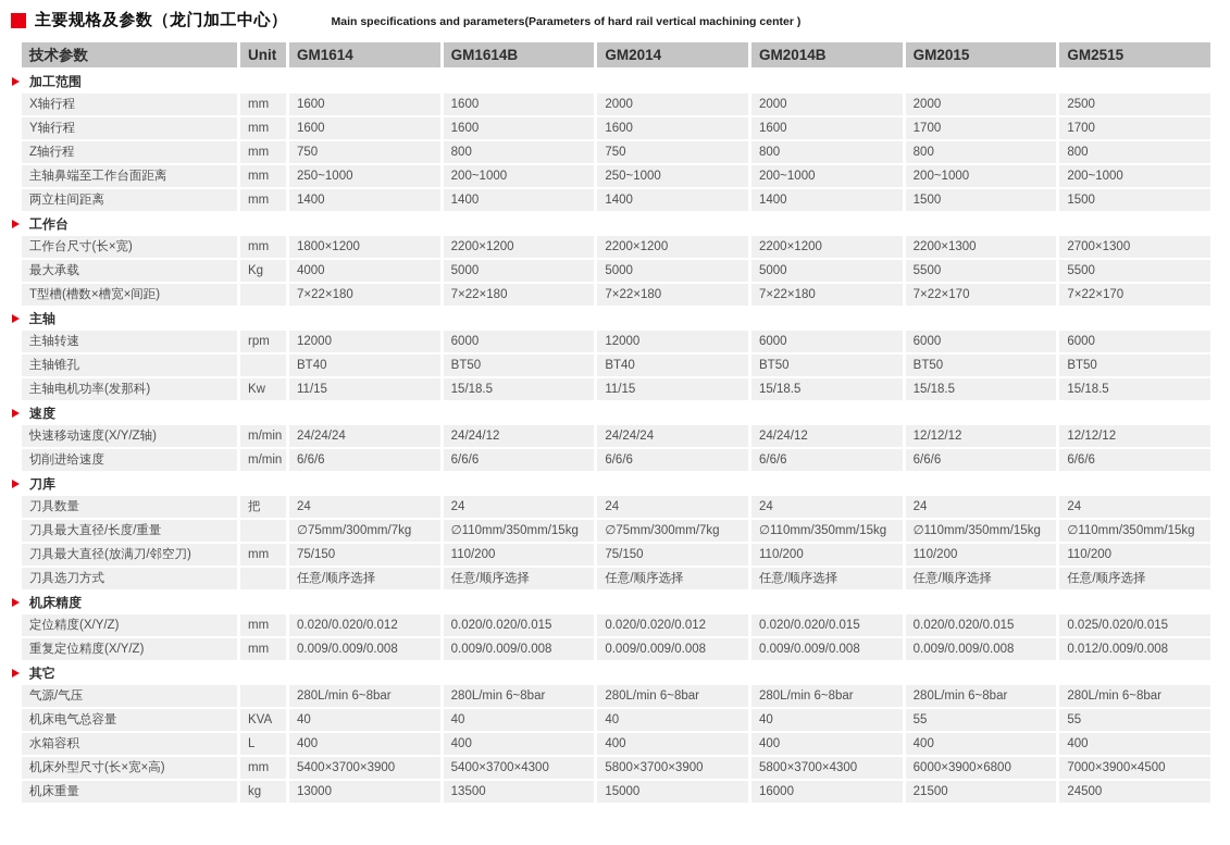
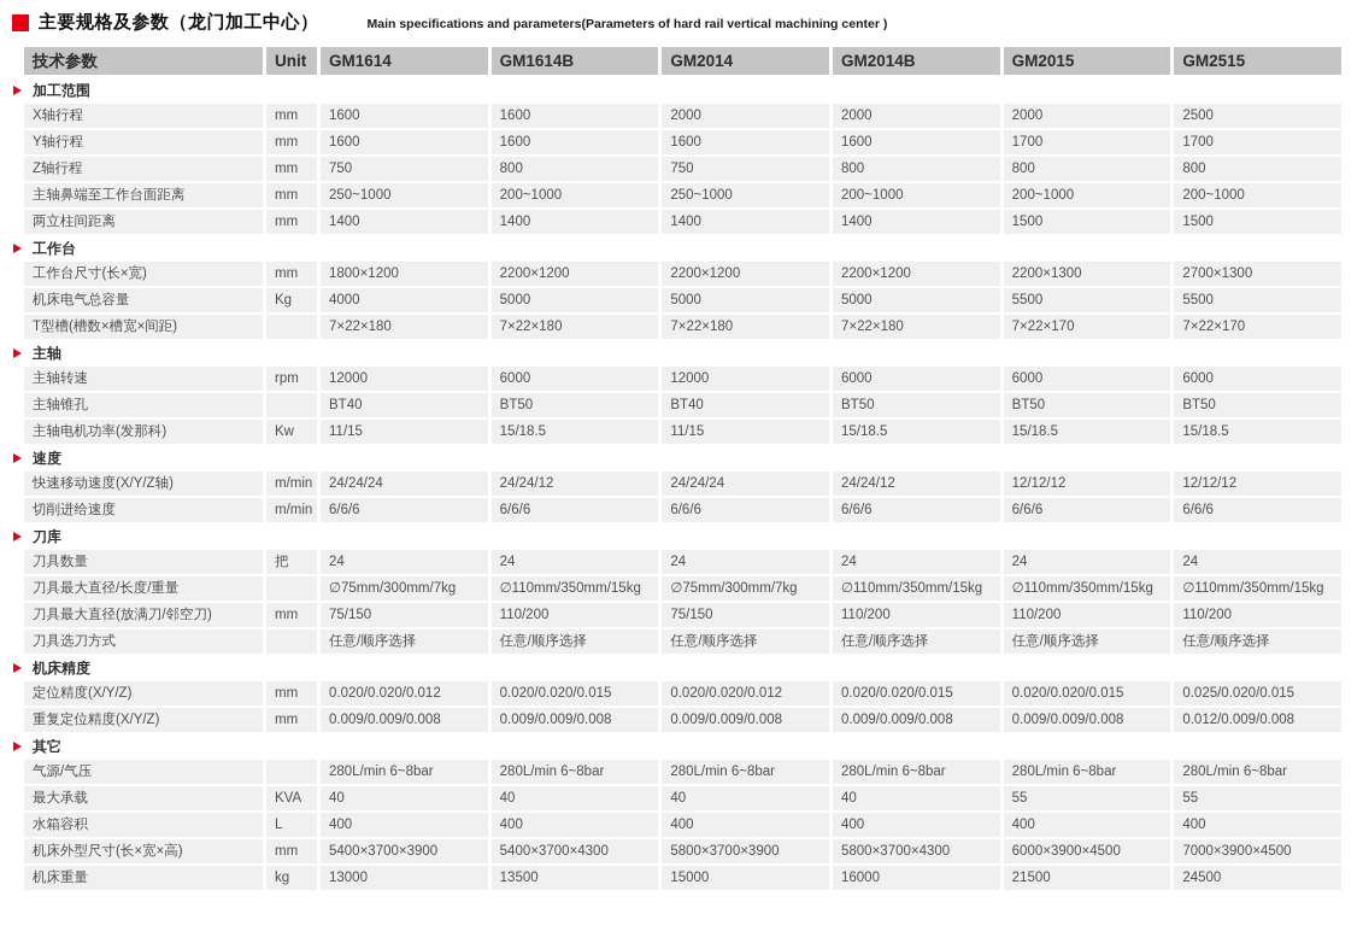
  主要规格及参数（龙门加工中心）
  Main specifications and parameters(Parameters of hard rail vertical machining center )
  技术参数
  Unit
  GM1614
  GM1614B
  GM2014
  GM2014B
  GM2015
  GM2515
  加工范围
  X轴行程
  mm
  1600
  1600
  2000
  2000
  2000
  2500
  Y轴行程
  mm
  1600
  1600
  1600
  1600
  1700
  1700
  Z轴行程
  mm
  750
  800
  750
  800
  800
  800
  主轴鼻端至工作台面距离
  mm
  250~1000
  200~1000
  250~1000
  200~1000
  200~1000
  200~1000
  两立柱间距离
  mm
  1400
  1400
  1400
  1400
  1500
  1500
  工作台
  工作台尺寸(长×宽)
  mm
  1800×1200
  2200×1200
  2200×1200
  2200×1200
  2200×1300
  2700×1300
- 最大承载
+ 机床电气总容量
  Kg
  4000
  5000
  5000
  5000
  5500
  5500
  T型槽(槽数×槽宽×间距)
  7×22×180
  7×22×180
  7×22×180
  7×22×180
  7×22×170
  7×22×170
  主轴
  主轴转速
  rpm
  12000
  6000
  12000
  6000
  6000
  6000
  主轴锥孔
  BT40
  BT50
  BT40
  BT50
  BT50
  BT50
  主轴电机功率(发那科)
  Kw
  11/15
  15/18.5
  11/15
  15/18.5
  15/18.5
  15/18.5
  速度
  快速移动速度(X/Y/Z轴)
  m/min
  24/24/24
  24/24/12
  24/24/24
  24/24/12
  12/12/12
  12/12/12
  切削进给速度
  m/min
  6/6/6
  6/6/6
  6/6/6
  6/6/6
  6/6/6
  6/6/6
  刀库
  刀具数量
  把
  24
  24
  24
  24
  24
  24
  刀具最大直径/长度/重量
  ∅75mm/300mm/7kg
  ∅110mm/350mm/15kg
  ∅75mm/300mm/7kg
  ∅110mm/350mm/15kg
  ∅110mm/350mm/15kg
  ∅110mm/350mm/15kg
  刀具最大直径(放满刀/邻空刀)
  mm
  75/150
  110/200
  75/150
  110/200
  110/200
  110/200
  刀具选刀方式
  任意/顺序选择
  任意/顺序选择
  任意/顺序选择
  任意/顺序选择
  任意/顺序选择
  任意/顺序选择
  机床精度
  定位精度(X/Y/Z)
  mm
  0.020/0.020/0.012
  0.020/0.020/0.015
  0.020/0.020/0.012
  0.020/0.020/0.015
  0.020/0.020/0.015
  0.025/0.020/0.015
  重复定位精度(X/Y/Z)
  mm
  0.009/0.009/0.008
  0.009/0.009/0.008
  0.009/0.009/0.008
  0.009/0.009/0.008
  0.009/0.009/0.008
  0.012/0.009/0.008
  其它
  气源/气压
  280L/min 6~8bar
  280L/min 6~8bar
  280L/min 6~8bar
  280L/min 6~8bar
  280L/min 6~8bar
  280L/min 6~8bar
- 机床电气总容量
+ 最大承载
  KVA
  40
  40
  40
  40
  55
  55
  水箱容积
  L
  400
  400
  400
  400
  400
  400
  机床外型尺寸(长×宽×高)
  mm
  5400×3700×3900
  5400×3700×4300
  5800×3700×3900
  5800×3700×4300
- 6000×3900×6800
+ 6000×3900×4500
  7000×3900×4500
  机床重量
  kg
  13000
  13500
  15000
  16000
  21500
  24500
